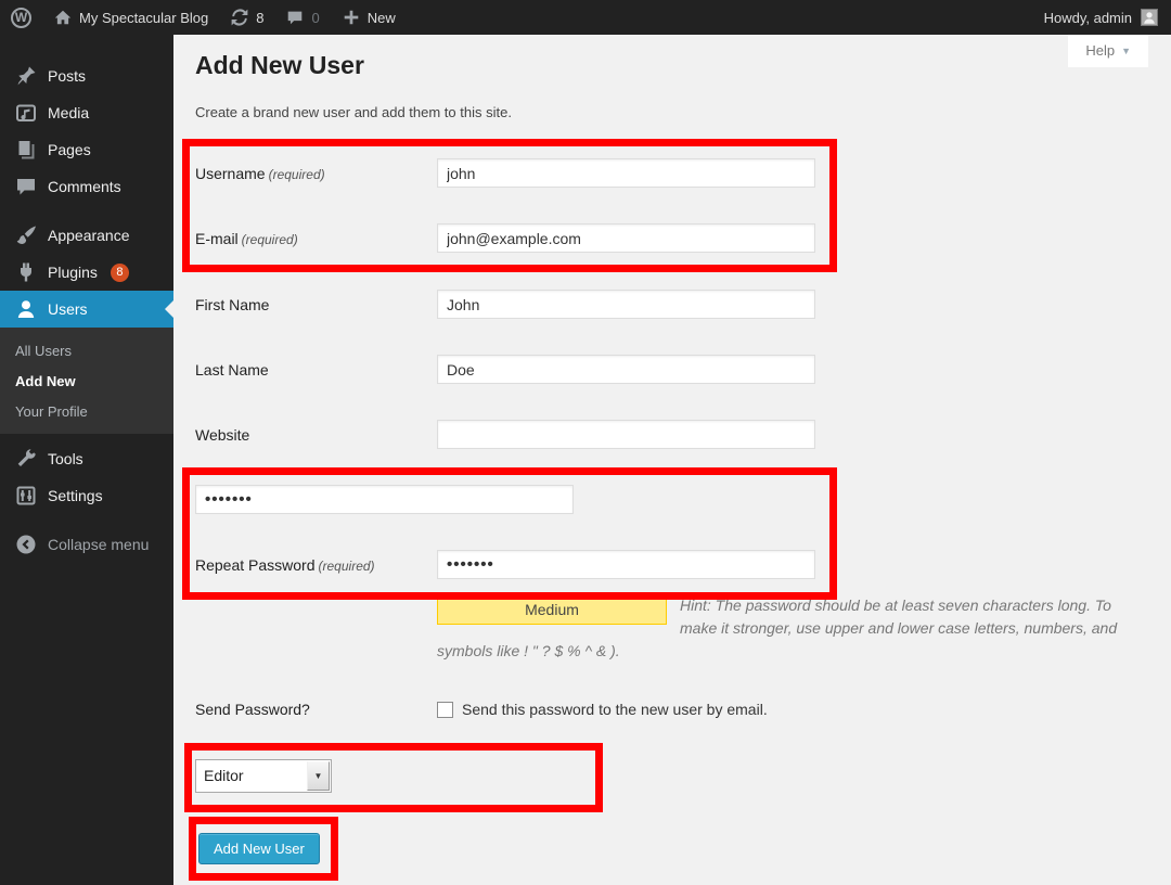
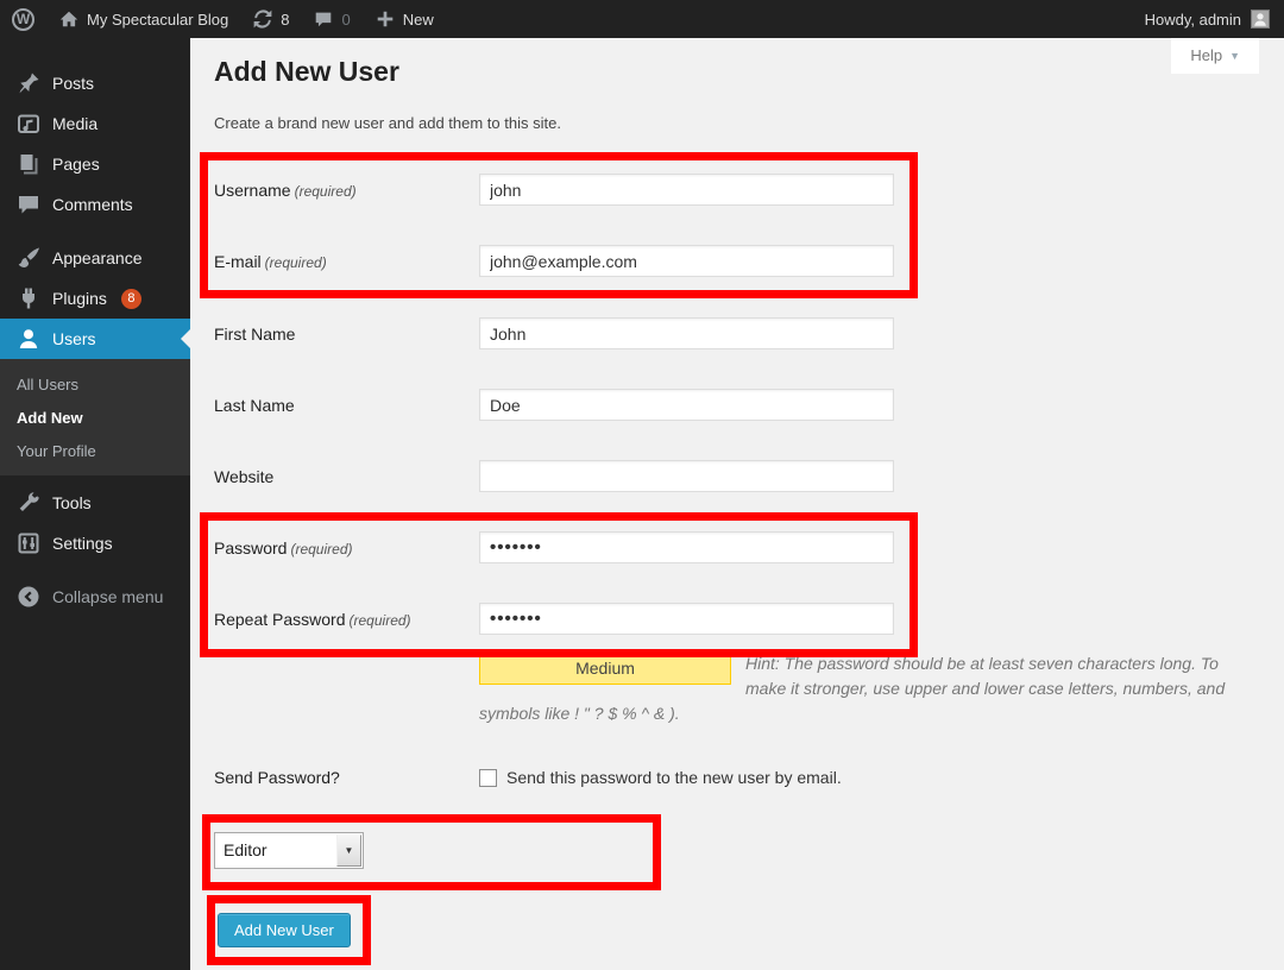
  W
  My Spectacular Blog
  8
  0
  New
  Howdy, admin
  Posts
  Media
  Pages
  Comments
  Appearance
  Plugins
  8
  Users
  All Users
  Add New
  Your Profile
  Tools
  Settings
  Collapse menu
  Help
  ▼
  Add New User
  Create a brand new user and add them to this site.
  Username (required)
  john
  E-mail (required)
  john@example.com
  First Name
  John
  Last Name
  Doe
  Website
+ Password (required)
  •••••••
  Repeat Password (required)
  •••••••
  Medium
  Hint: The password should be at least seven characters long. To make it stronger, use upper and lower case letters, numbers, and symbols like ! " ? $ % ^ & ).
  Send Password?
  Send this password to the new user by email.
  Editor
  ▼
  Add New User
